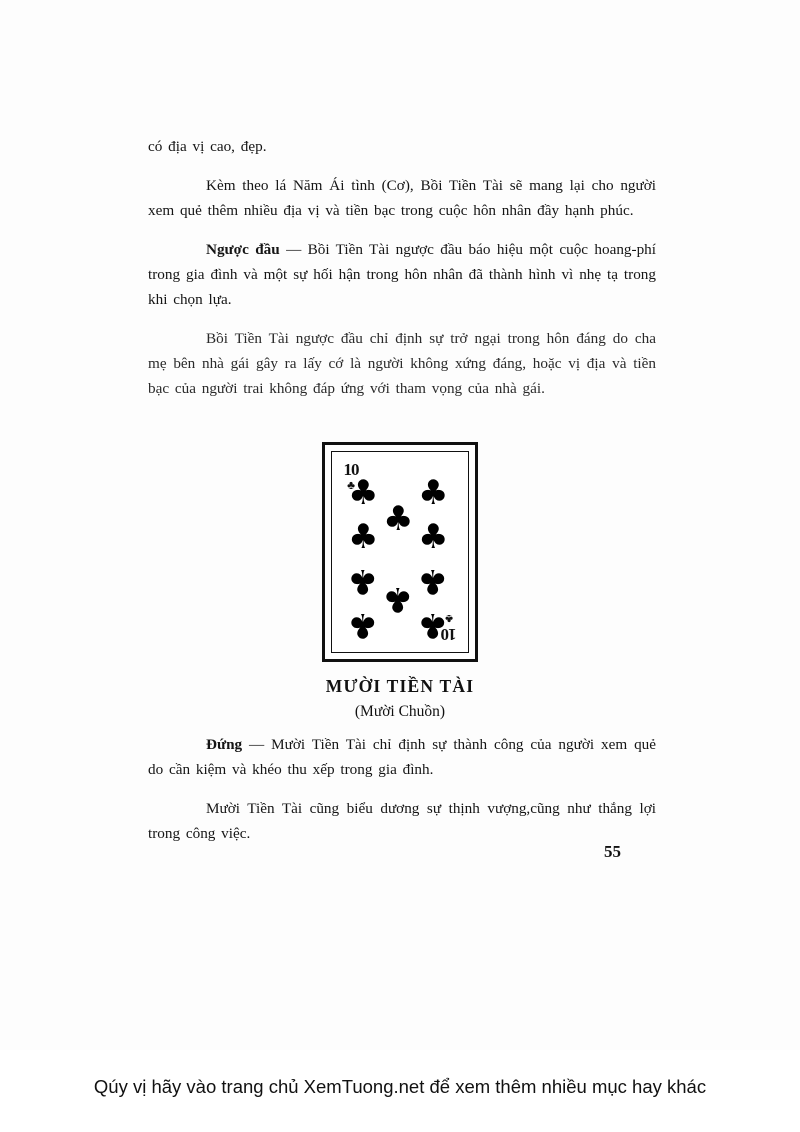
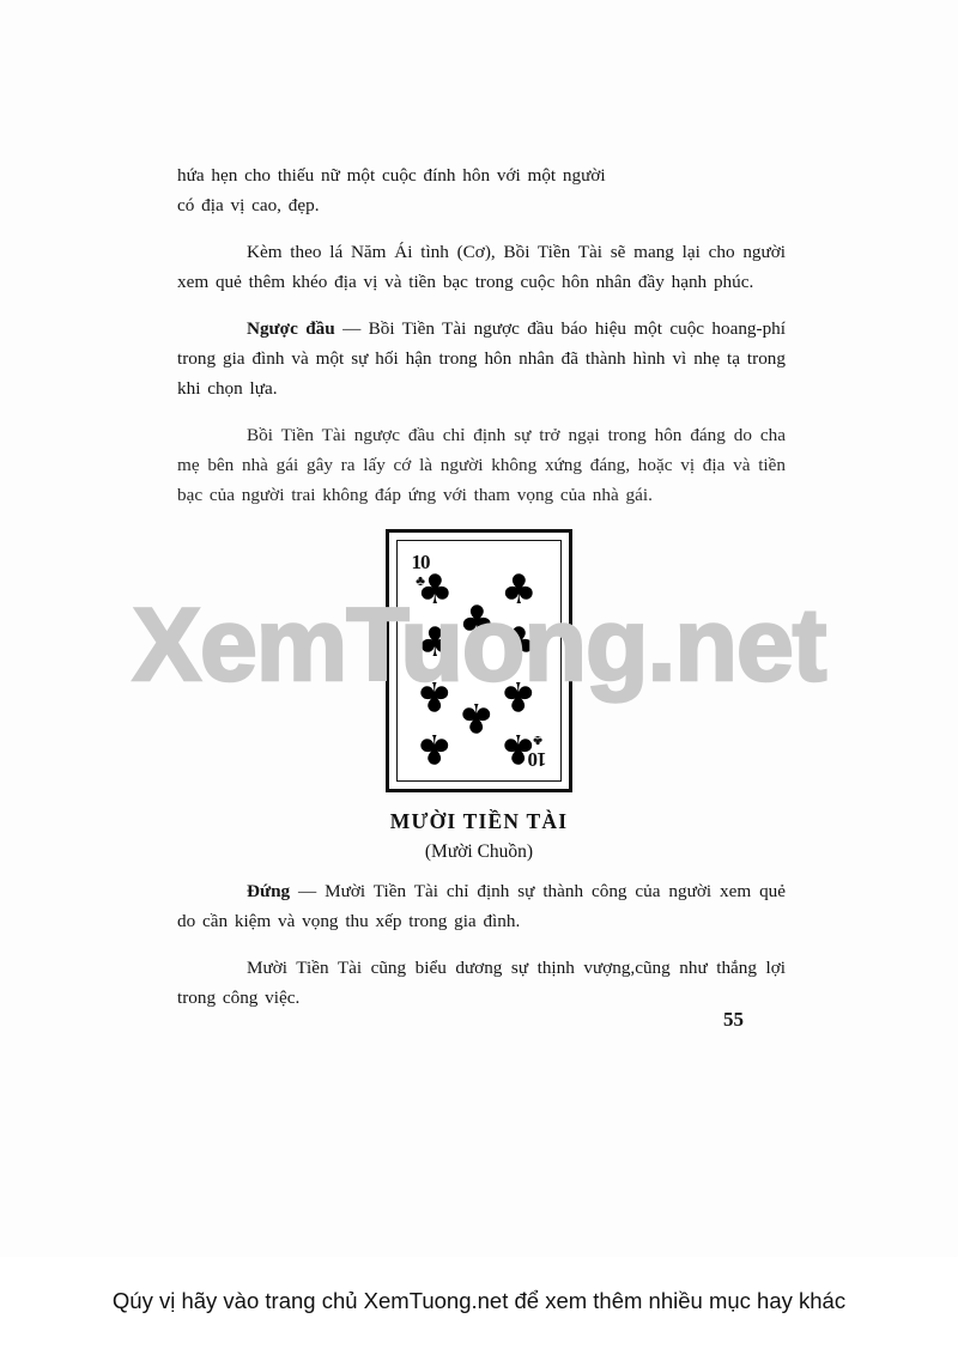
+ hứa hẹn cho thiếu nữ một cuộc đính hôn với một người
  có địa vị cao, đẹp.
- Kèm theo lá Năm Ái tình (Cơ), Bồi Tiền Tài sẽ mang lại cho người xem quẻ thêm nhiều địa vị và tiền bạc trong cuộc hôn nhân đầy hạnh phúc.
+ Kèm theo lá Năm Ái tình (Cơ), Bồi Tiền Tài sẽ mang lại cho người xem quẻ thêm khéo địa vị và tiền bạc trong cuộc hôn nhân đầy hạnh phúc.
  Ngược đầu — Bồi Tiền Tài ngược đầu báo hiệu một cuộc hoang-phí trong gia đình và một sự hối hận trong hôn nhân đã thành hình vì nhẹ tạ trong khi chọn lựa.
  Bồi Tiền Tài ngược đầu chỉ định sự trở ngại trong hôn đáng do cha mẹ bên nhà gái gây ra lấy cớ là người không xứng đáng, hoặc vị địa và tiền bạc của người trai không đáp ứng với tham vọng của nhà gái.
  10
  ♣
  ♣
  ♣
  ♣
  ♣
  ♣
  MƯỜI TIỀN TÀI
  (Mười Chuồn)
- Đứng — Mười Tiền Tài chỉ định sự thành công của người xem quẻ do cần kiệm và khéo thu xếp trong gia đình.
+ Đứng — Mười Tiền Tài chỉ định sự thành công của người xem quẻ do cần kiệm và vọng thu xếp trong gia đình.
  Mười Tiền Tài cũng biểu dương sự thịnh vượng,cũng như thắng lợi trong công việc.
  55
+ XemTuong.net
  Qúy vị hãy vào trang chủ XemTuong.net để xem thêm nhiều mục hay khác
